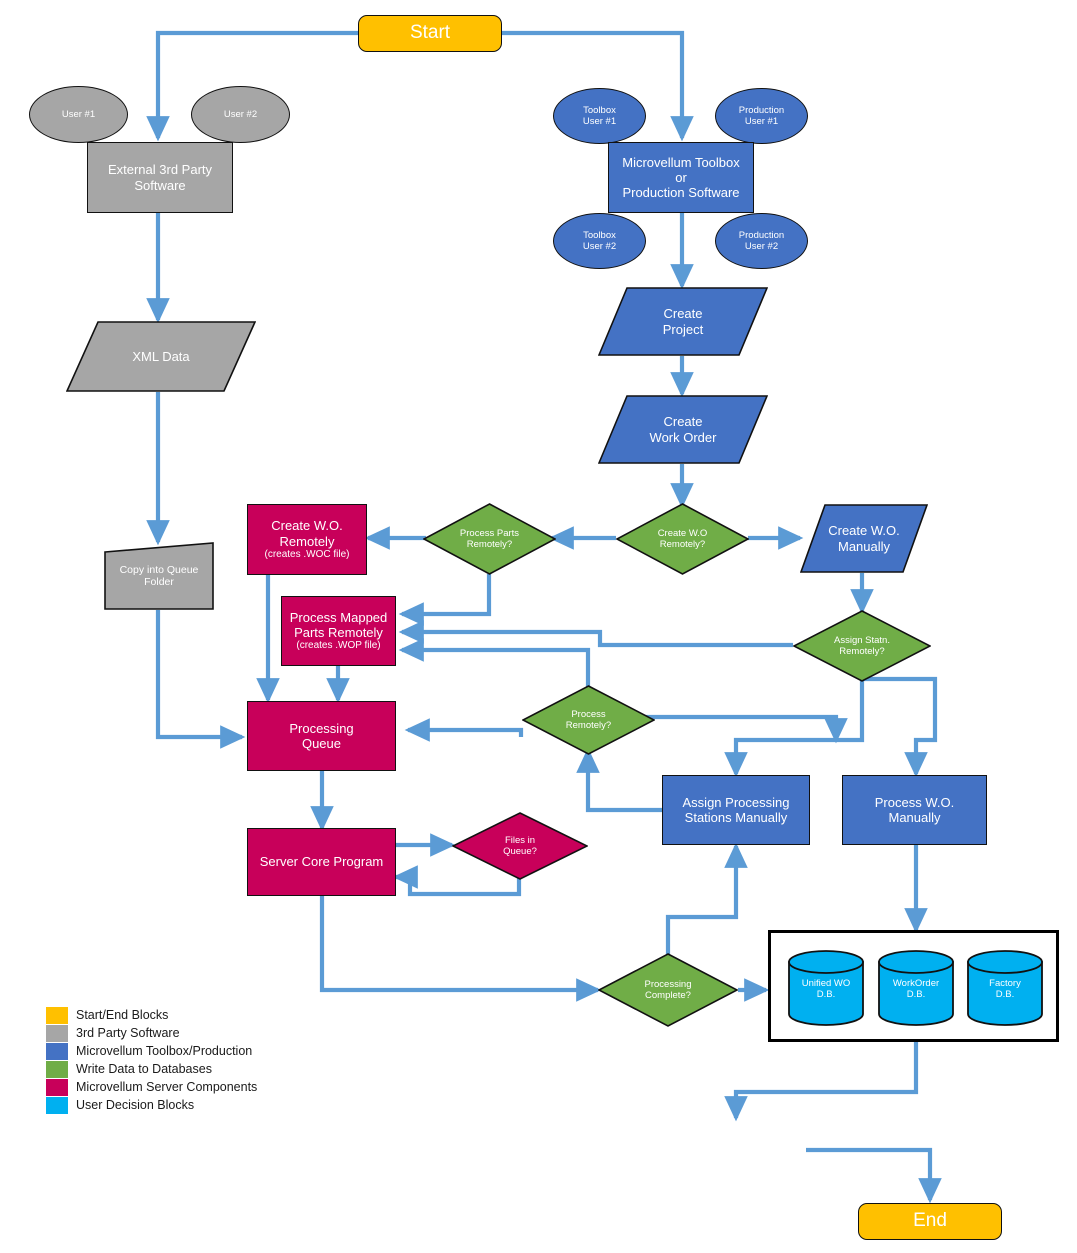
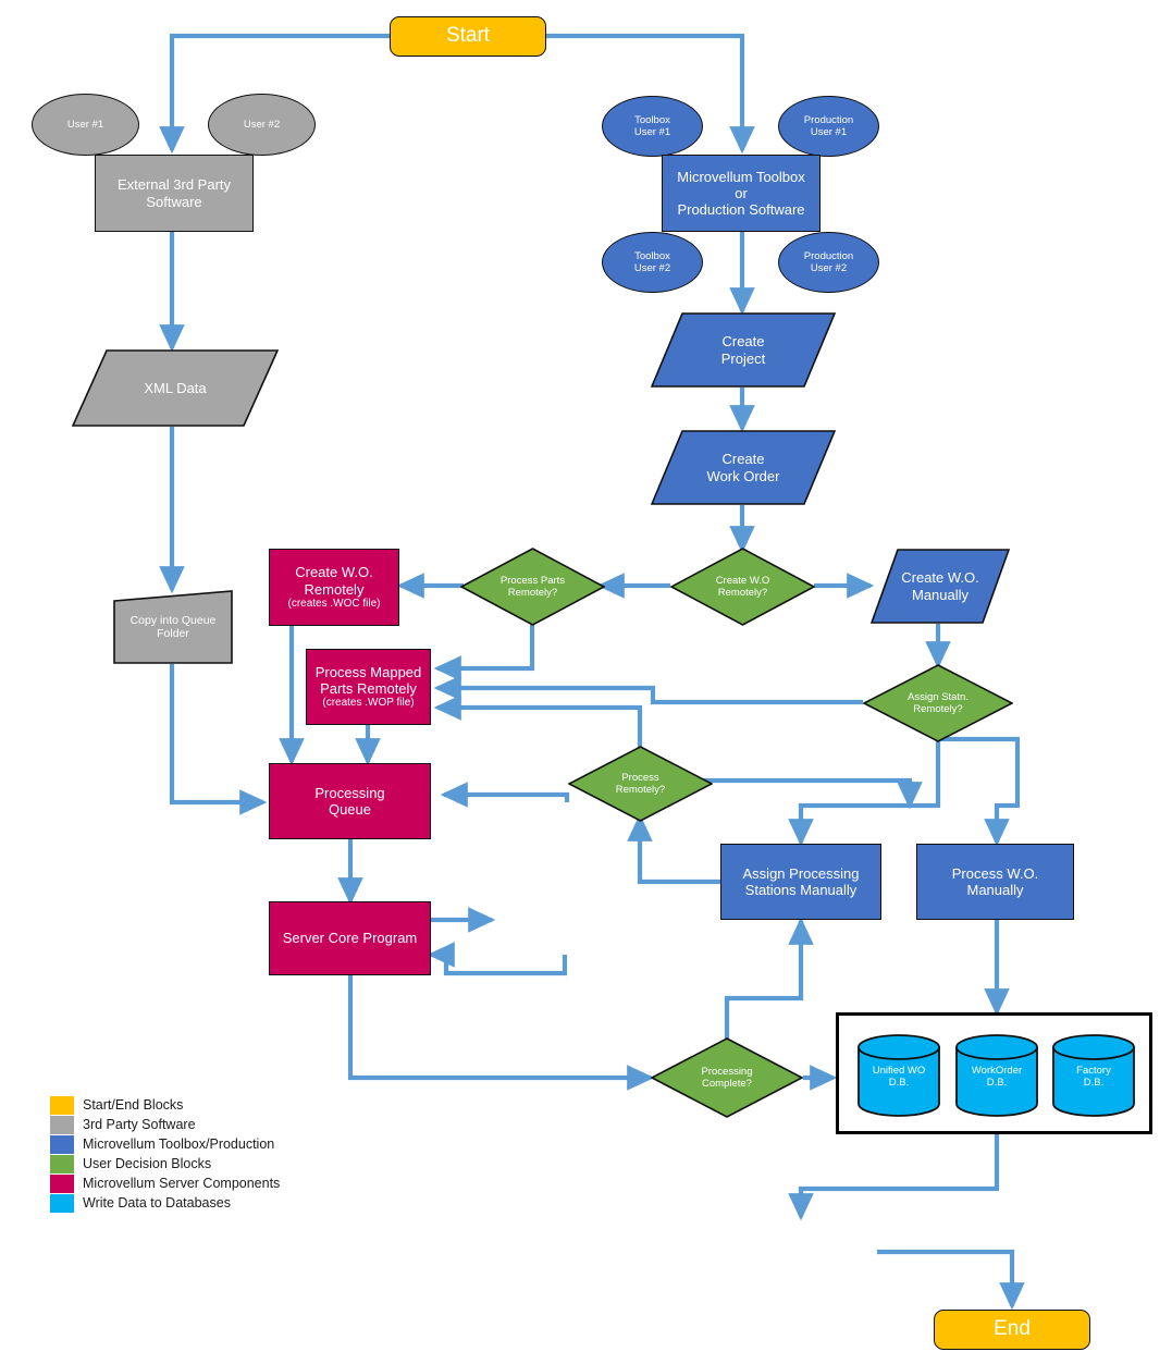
  Start
  User #1
  User #2
  External 3rd Party
  Software
  XML Data
  Copy into Queue
  Folder
  Toolbox
  User #1
  Production
  User #1
  Microvellum Toolbox
  or
  Production Software
  Toolbox
  User #2
  Production
  User #2
  Create
  Project
  Create
  Work Order
  Create W.O
  Remotely?
  Create W.O.
  Manually
  Process Parts
  Remotely?
  Create W.O.
  Remotely
  (creates .WOC file)
  Process Mapped
  Parts Remotely
  (creates .WOP file)
  Assign Statn.
  Remotely?
  Process
  Remotely?
  Processing
  Queue
  Server Core Program
- Files in
- Queue?
  Assign Processing
  Stations Manually
  Process W.O.
  Manually
  Processing
  Complete?
  Unified WO
  D.B.
  WorkOrder
  D.B.
  Factory
  D.B.
  End
  Start/End Blocks
  3rd Party Software
  Microvellum Toolbox/Production
- Write Data to Databases
+ User Decision Blocks
  Microvellum Server Components
- User Decision Blocks
+ Write Data to Databases
